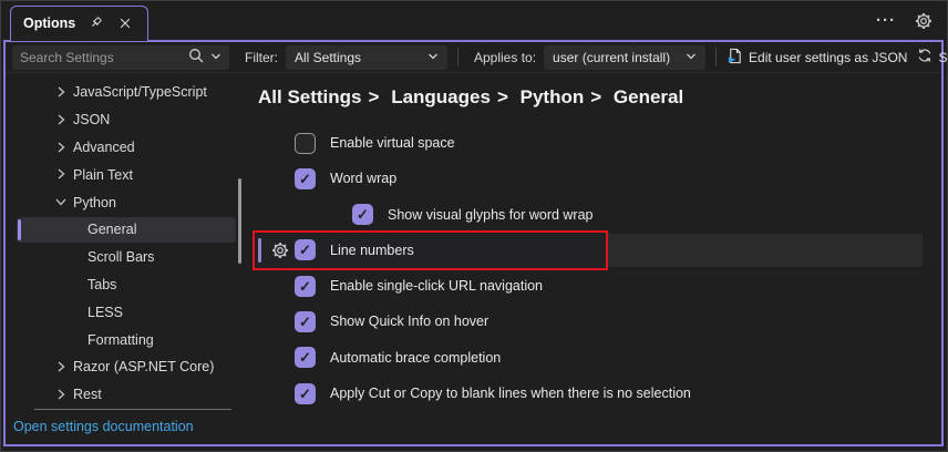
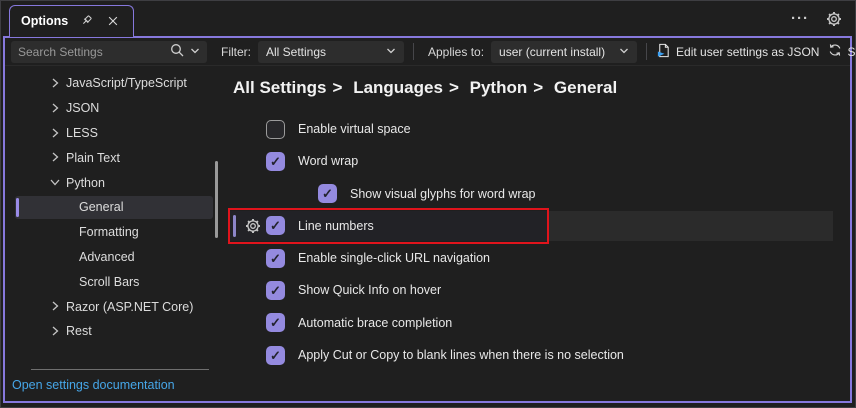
  Options
  ···
  Search Settings
  Filter:
  All Settings
  Applies to:
  user (current install)
  Edit user settings as JSON
  JavaScript/TypeScript
  JSON
- Advanced
+ LESS
  Plain Text
  Python
  General
- Scroll Bars
+ Formatting
- Tabs
- LESS
+ Advanced
- Formatting
+ Scroll Bars
  Razor (ASP.NET Core)
  Rest
  Open settings documentation
  All Settings > Languages > Python > General
  Enable virtual space
  Word wrap
  Show visual glyphs for word wrap
  Line numbers
  Enable single-click URL navigation
  Show Quick Info on hover
  Automatic brace completion
  Apply Cut or Copy to blank lines when there is no selection
